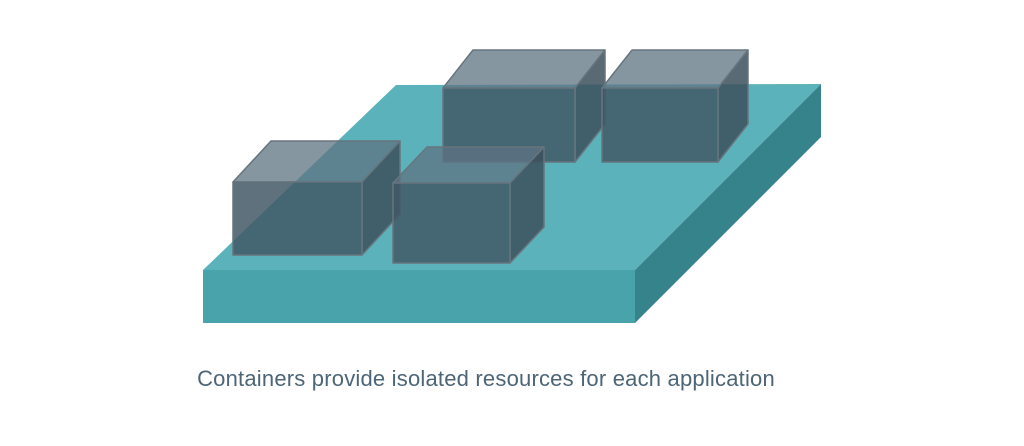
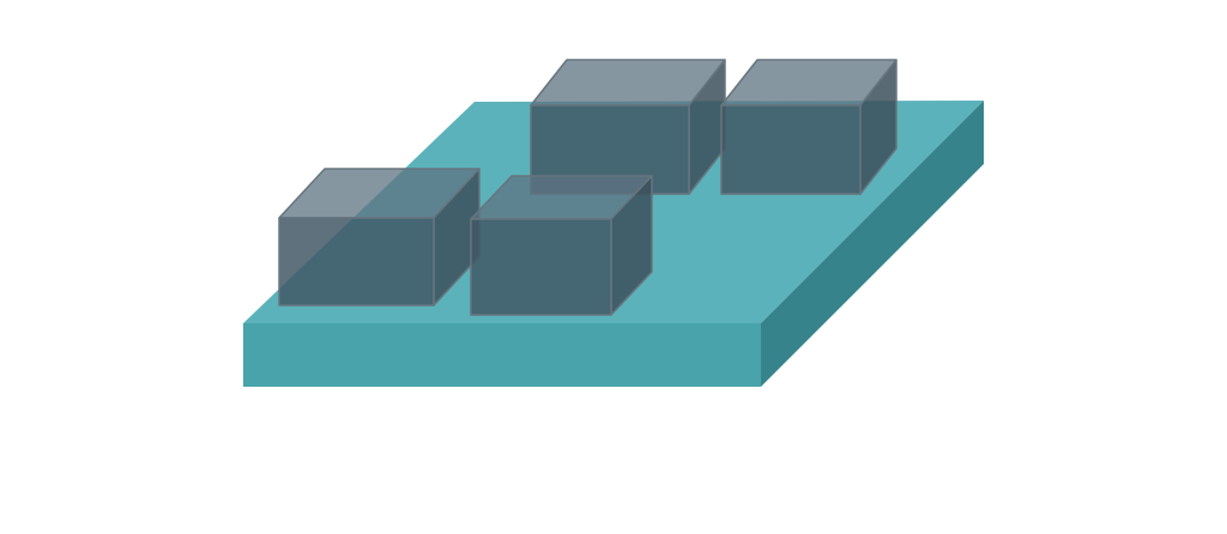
- Containers provide isolated resources for each application
